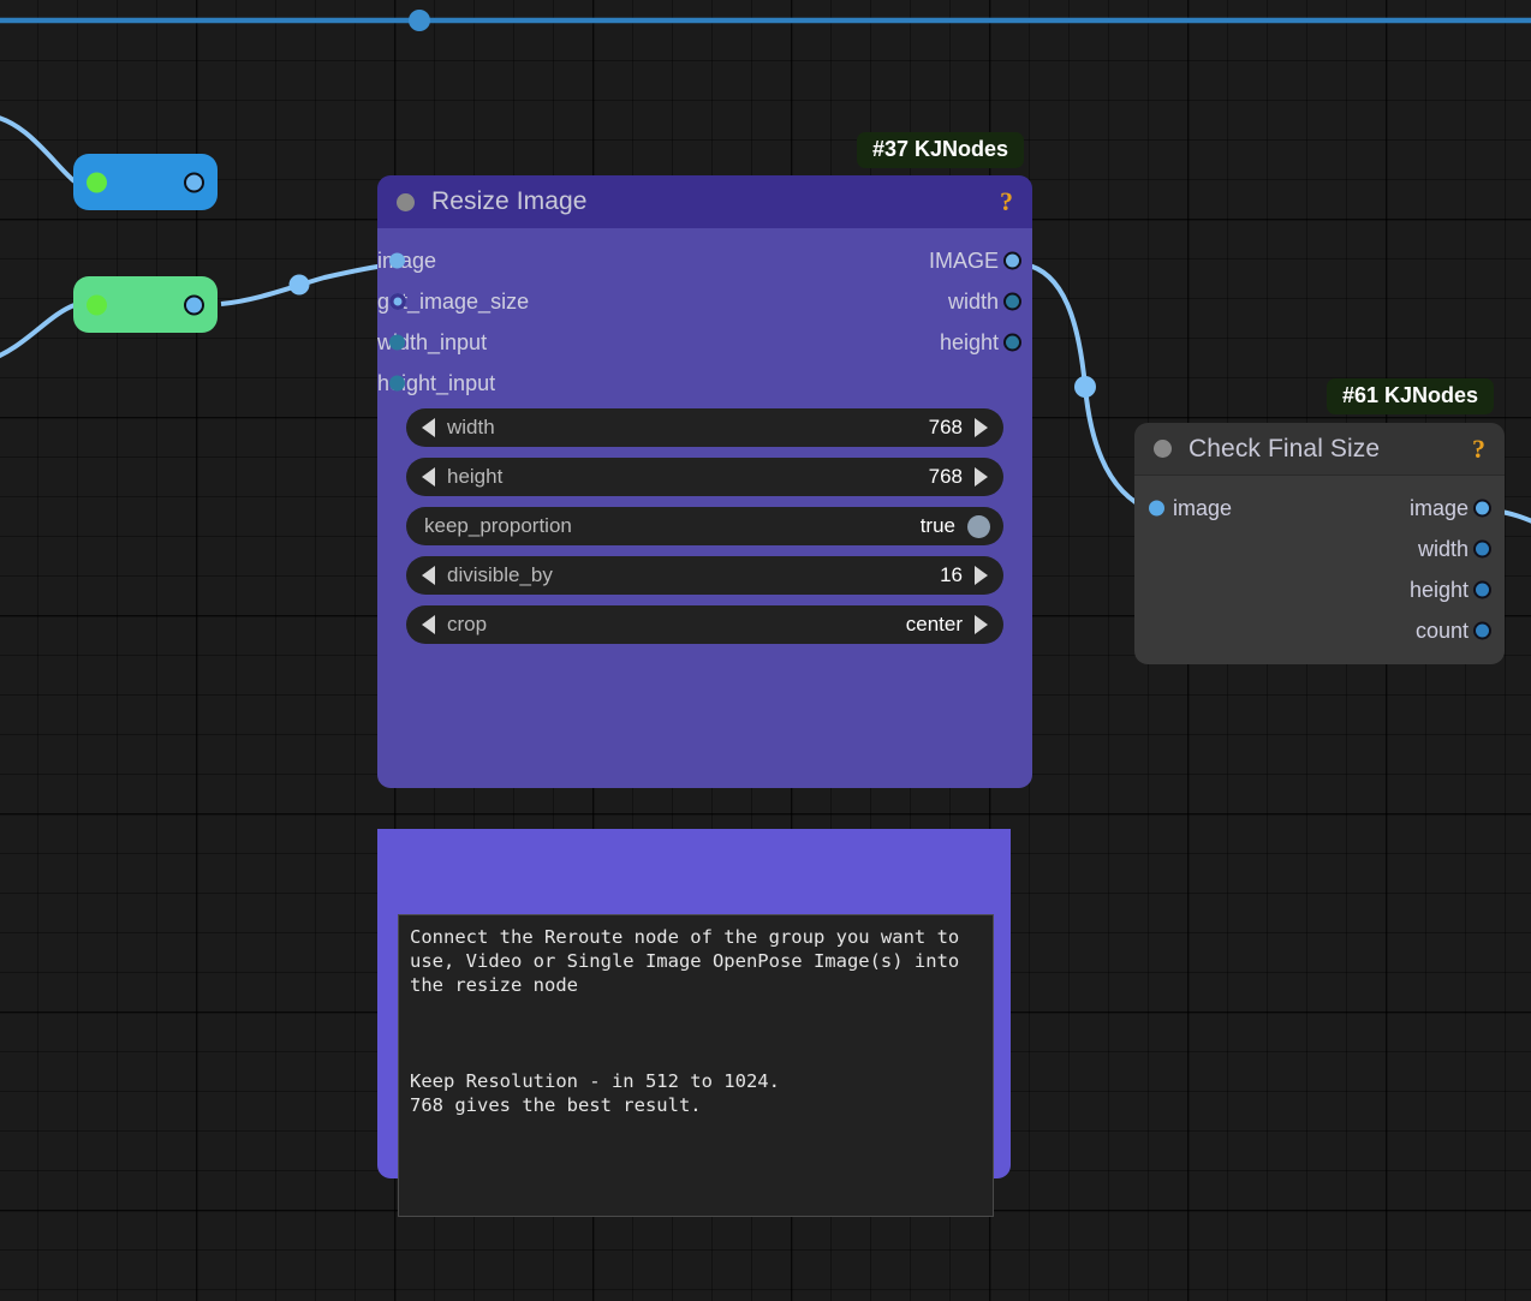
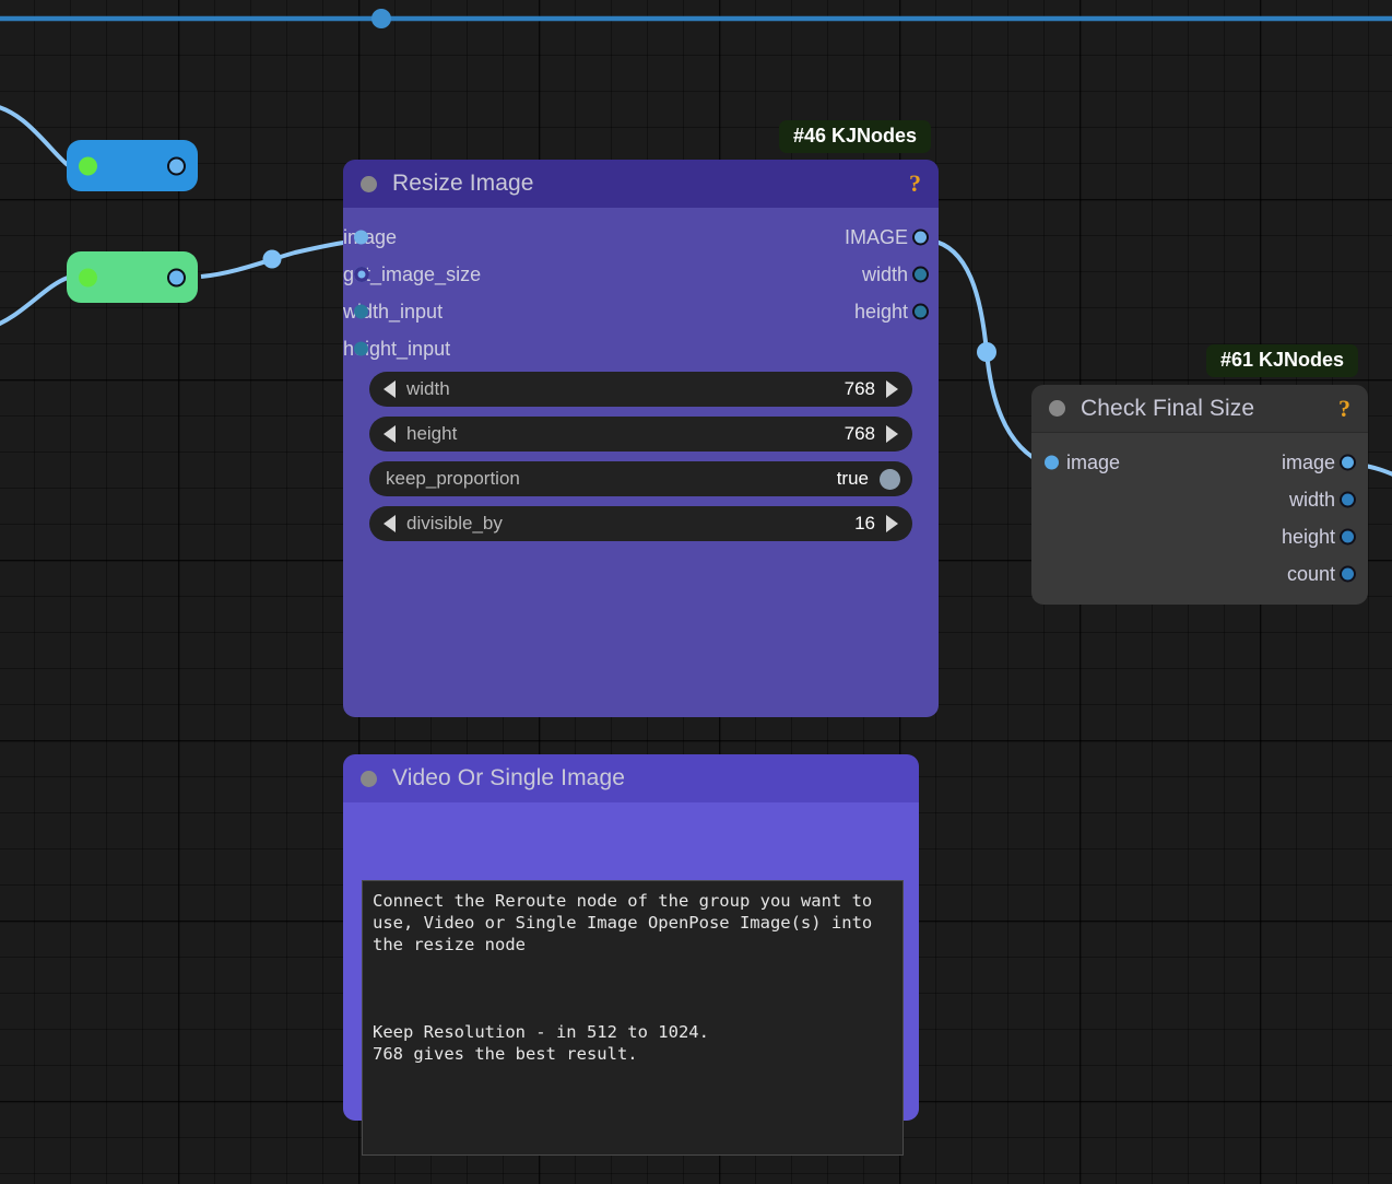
- #37 KJNodes
+ #46 KJNodes
  Resize Image
  ?
  iage
  IMAGE
  g_image_size
  width
  wth_input
  height
  hght_input
  width
  768
  height
  768
  keep_proportion
  true
  divisible_by
  16
- crop
- center
  #61 KJNodes
  Check Final Size
  ?
  image
  image
  width
  height
  count
+ Video Or Single Image
  Connect the Reroute node of the group you want to
  use, Video or Single Image OpenPose Image(s) into
  the resize node
  Keep Resolution - in 512 to 1024.
  768 gives the best result.
